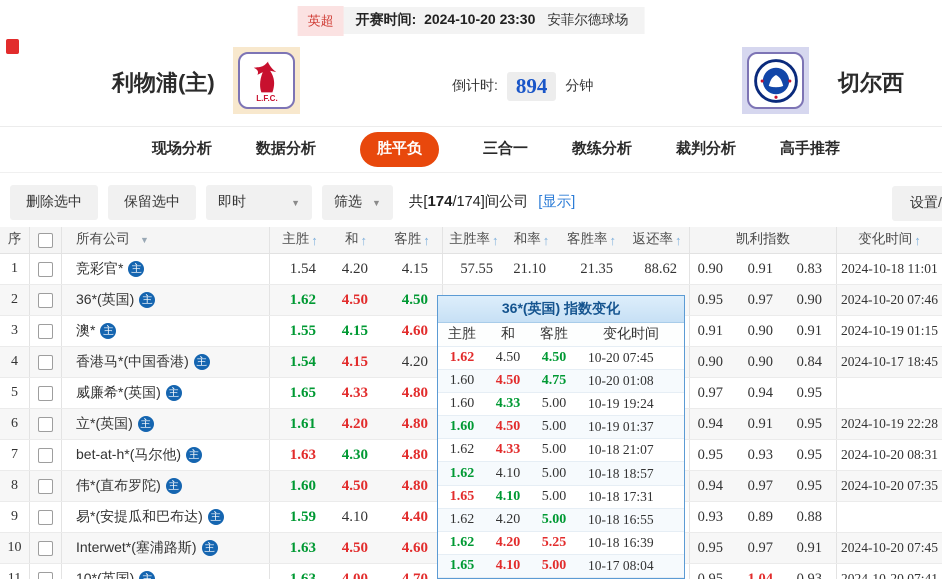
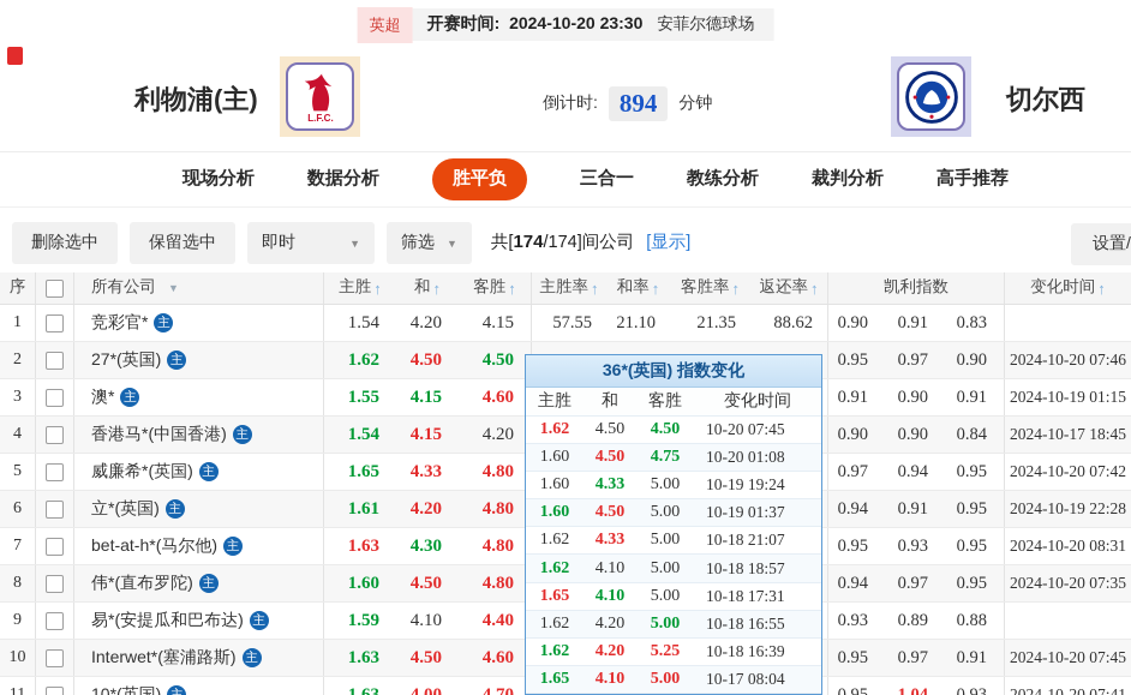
  英超
  开赛时间: 2024-10-20 23:30
  安菲尔德球场
  利物浦(主)
  L.F.C.
  倒计时:
  894
  分钟
  切尔西
  现场分析
  数据分析
  胜平负
  三合一
  教练分析
  裁判分析
  高手推荐
  删除选中
  保留选中
  即时
  ▼
  筛选
  ▼
  共[174/174]间公司
  [显示]
  序
  所有公司
  ▼
  主胜
  ↑
  和
  ↑
  客胜
  ↑
  主胜率
  ↑
  和率
  ↑
  客胜率
  ↑
  返还率
  ↑
  凯利指数
  变化时间
  ↑
  1
  竞彩官*
  主
  1.54
  4.20
  4.15
  57.55
  21.10
  21.35
  88.62
  0.90
  0.91
  0.83
- 2024-10-18 11:01
  2
- 36*(英国)
+ 27*(英国)
  主
  1.62
  4.50
  4.50
  0.95
  0.97
  0.90
  2024-10-20 07:46
  3
  澳*
  主
  1.55
  4.15
  4.60
  0.91
  0.90
  0.91
  2024-10-19 01:15
  4
  香港马*(中国香港)
  主
  1.54
  4.15
  4.20
  0.90
  0.90
  0.84
  2024-10-17 18:45
  5
  威廉希*(英国)
  主
  1.65
  4.33
  4.80
  0.97
  0.94
  0.95
+ 2024-10-20 07:42
  6
  立*(英国)
  主
  1.61
  4.20
  4.80
  0.94
  0.91
  0.95
  2024-10-19 22:28
  7
  bet-at-h*(马尔他)
  主
  1.63
  4.30
  4.80
  0.95
  0.93
  0.95
  2024-10-20 08:31
  8
  伟*(直布罗陀)
  主
  1.60
  4.50
  4.80
  0.94
  0.97
  0.95
  2024-10-20 07:35
  9
  易*(安提瓜和巴布达)
  主
  1.59
  4.10
  4.40
  0.93
  0.89
  0.88
  10
  Interwet*(塞浦路斯)
  主
  1.63
  4.50
  4.60
  0.95
  0.97
  0.91
  2024-10-20 07:45
  10*(英国)
  36*(英国) 指数变化
  主胜
  和
  客胜
  变化时间
  1.62
  4.50
  4.50
  10-20 07:45
  1.60
  4.50
  4.75
  10-20 01:08
  1.60
  4.33
  5.00
  10-19 19:24
  1.60
  4.50
  5.00
  10-19 01:37
  1.62
  4.33
  5.00
  10-18 21:07
  1.62
  4.10
  5.00
  10-18 18:57
  1.65
  4.10
  5.00
  10-18 17:31
  1.62
  4.20
  5.00
  10-18 16:55
  1.62
  4.20
  5.25
  10-18 16:39
  1.65
  4.10
  5.00
  10-17 08:04
